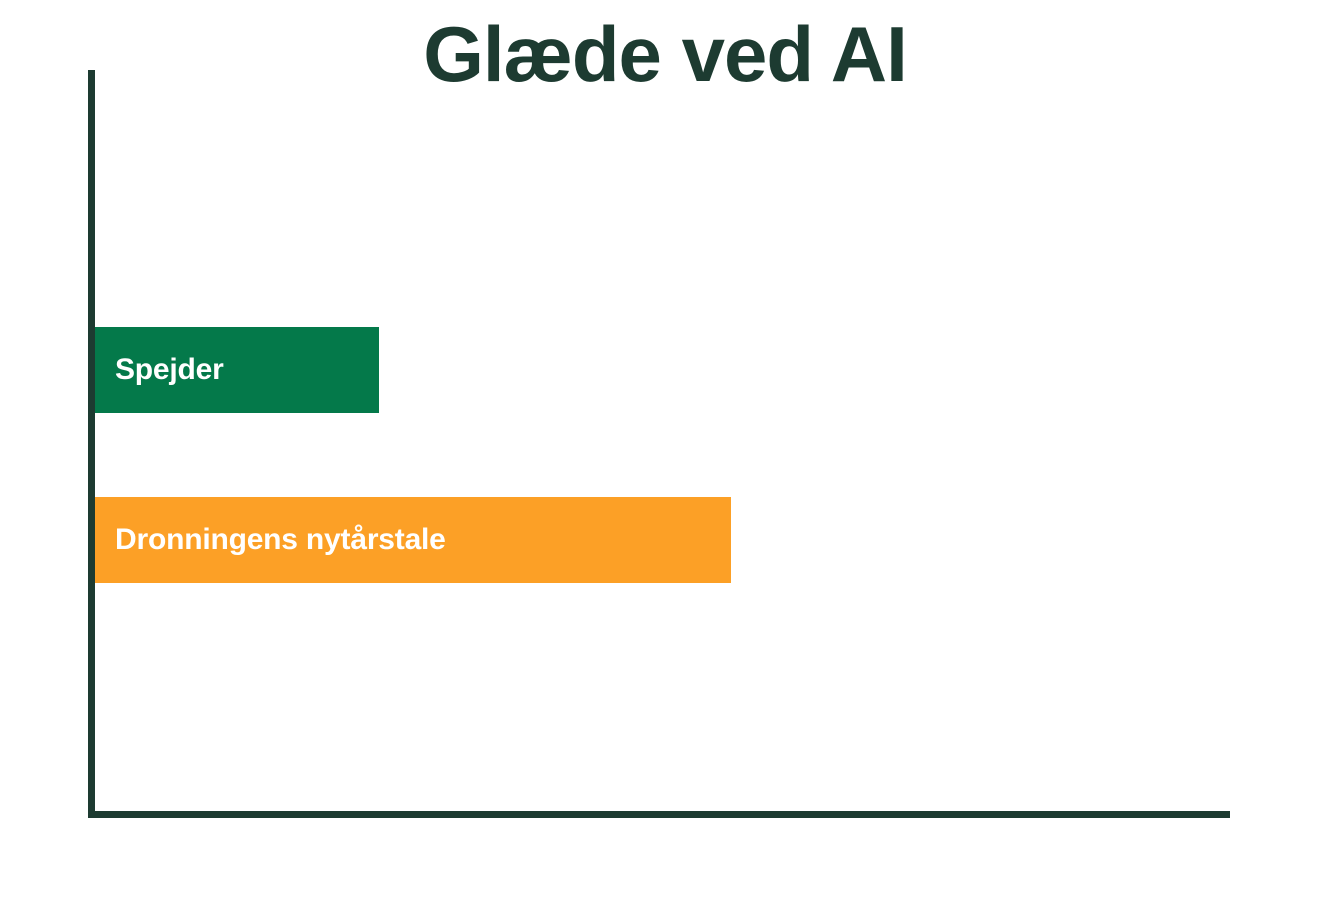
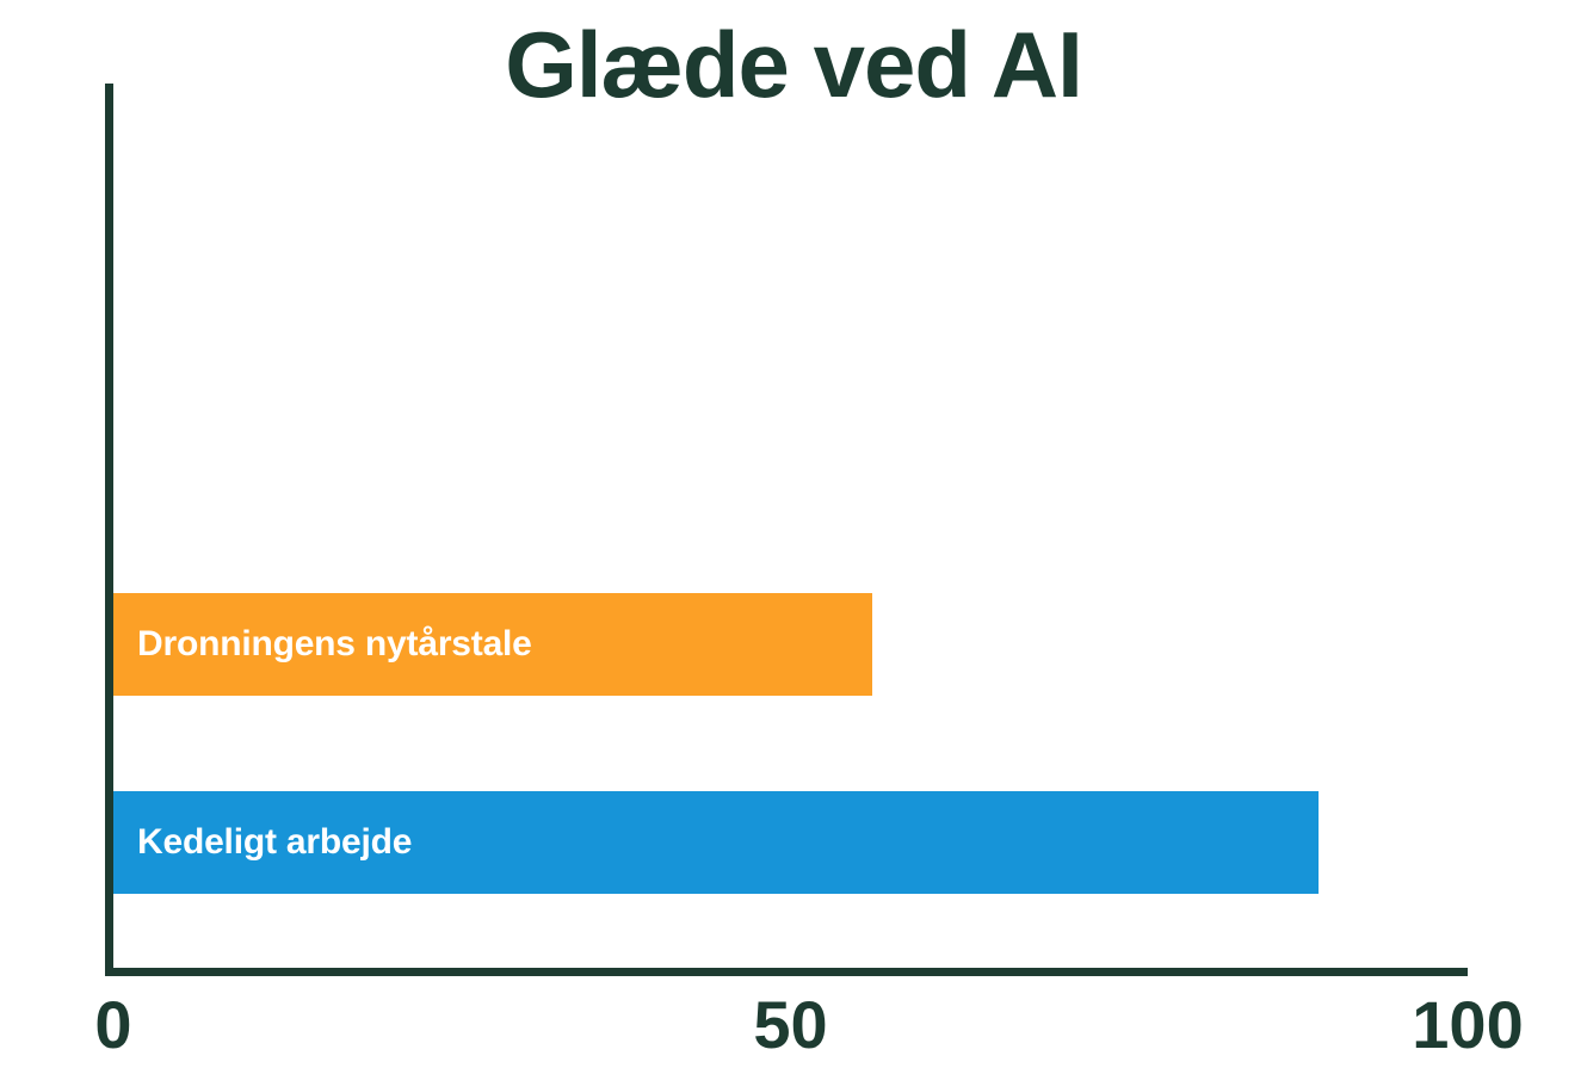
  Glæde ved AI
- Spejder
  Dronningens nytårstale
+ Kedeligt arbejde
+ 0
+ 50
+ 100
